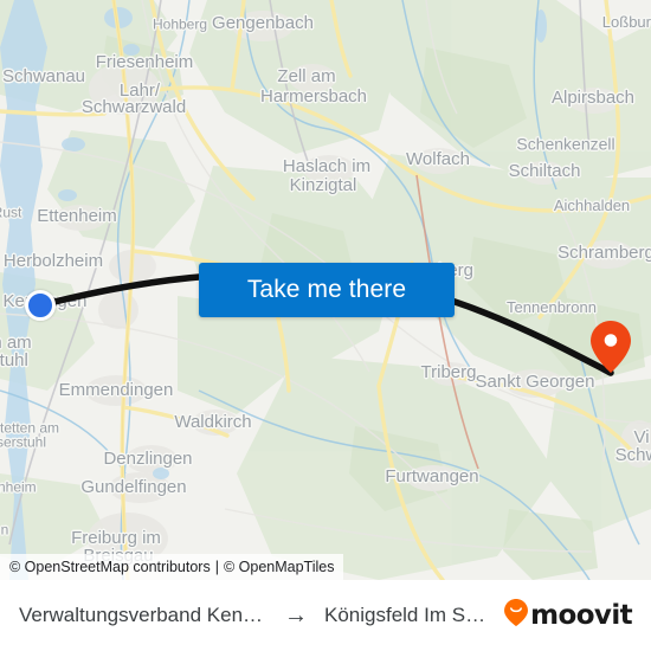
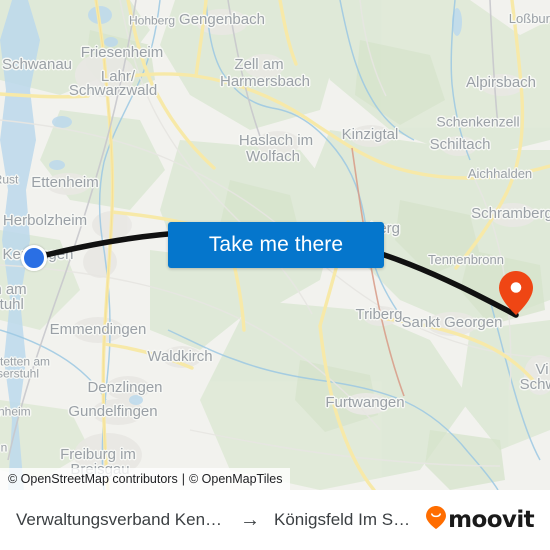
  Hohberg
  Gengenbach
  Loßbur
  Schwanau
  Friesenheim
  Zell am
  Harmersbach
  Alpirsbach
  Lahr/
  Schwarzwald
  Schenkenzell
- Wolfach
+ Kinzigtal
  Schiltach
  Haslach im
- Kinzigtal
+ Wolfach
  Aichhalden
  ust
  Ettenheim
  Herbolzheim
  Schramberg
  Tennenbronn
  tuhl
  Triberg
  Sankt Georgen
  Emmendingen
  Vi
  Sch
  Waldkirch
  tetten am
  erstuhl
  Denzlingen
  Furtwangen
  nheim
  Gundelfingen
  n
  Freiburg im
  Breisgau
  Take me there
  © OpenStreetMap contributors
  |
  © OpenMapTiles
  Verwaltungsverband Kenzin
  →
  Königsfeld Im Sc…
  moovit
